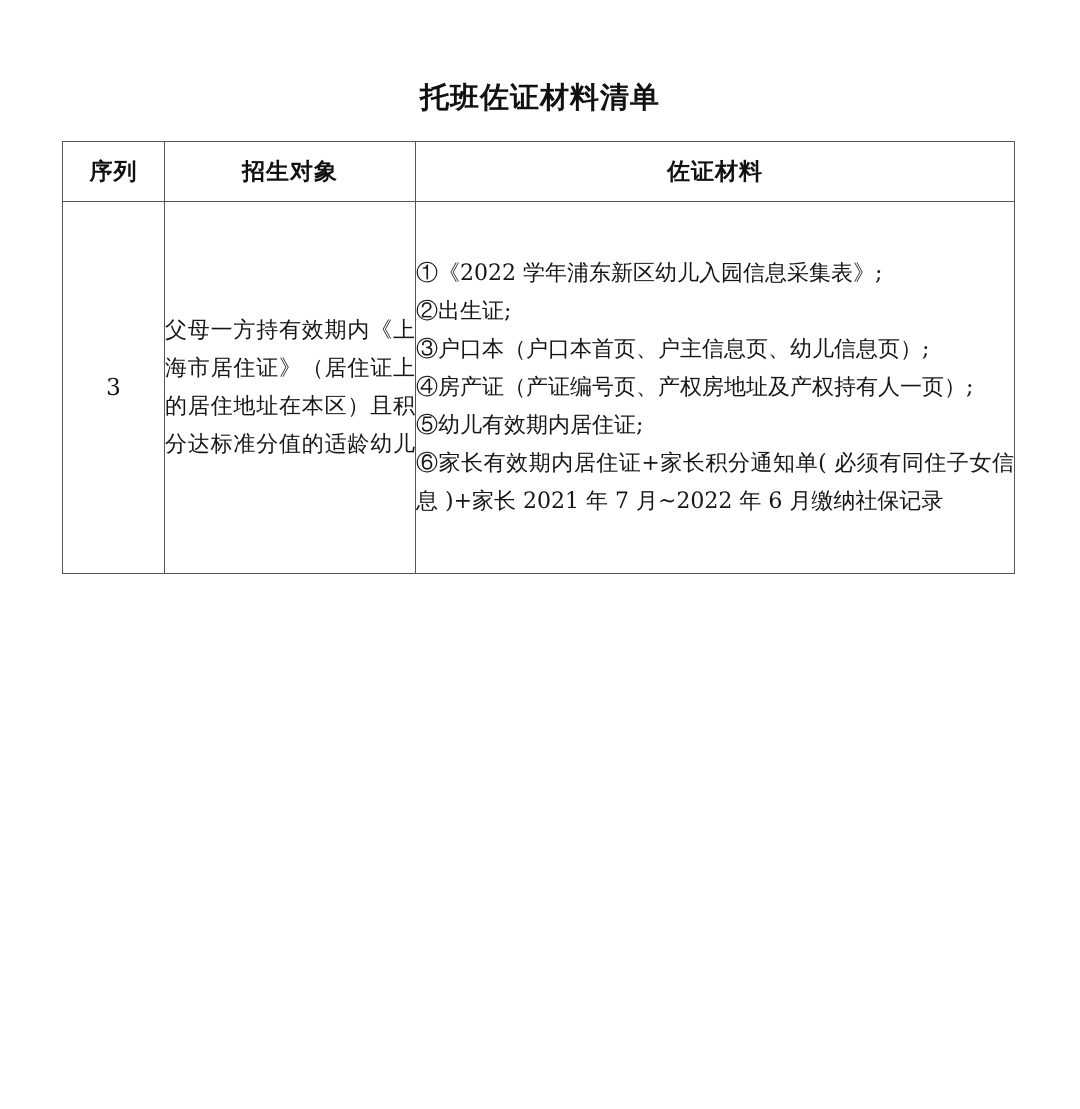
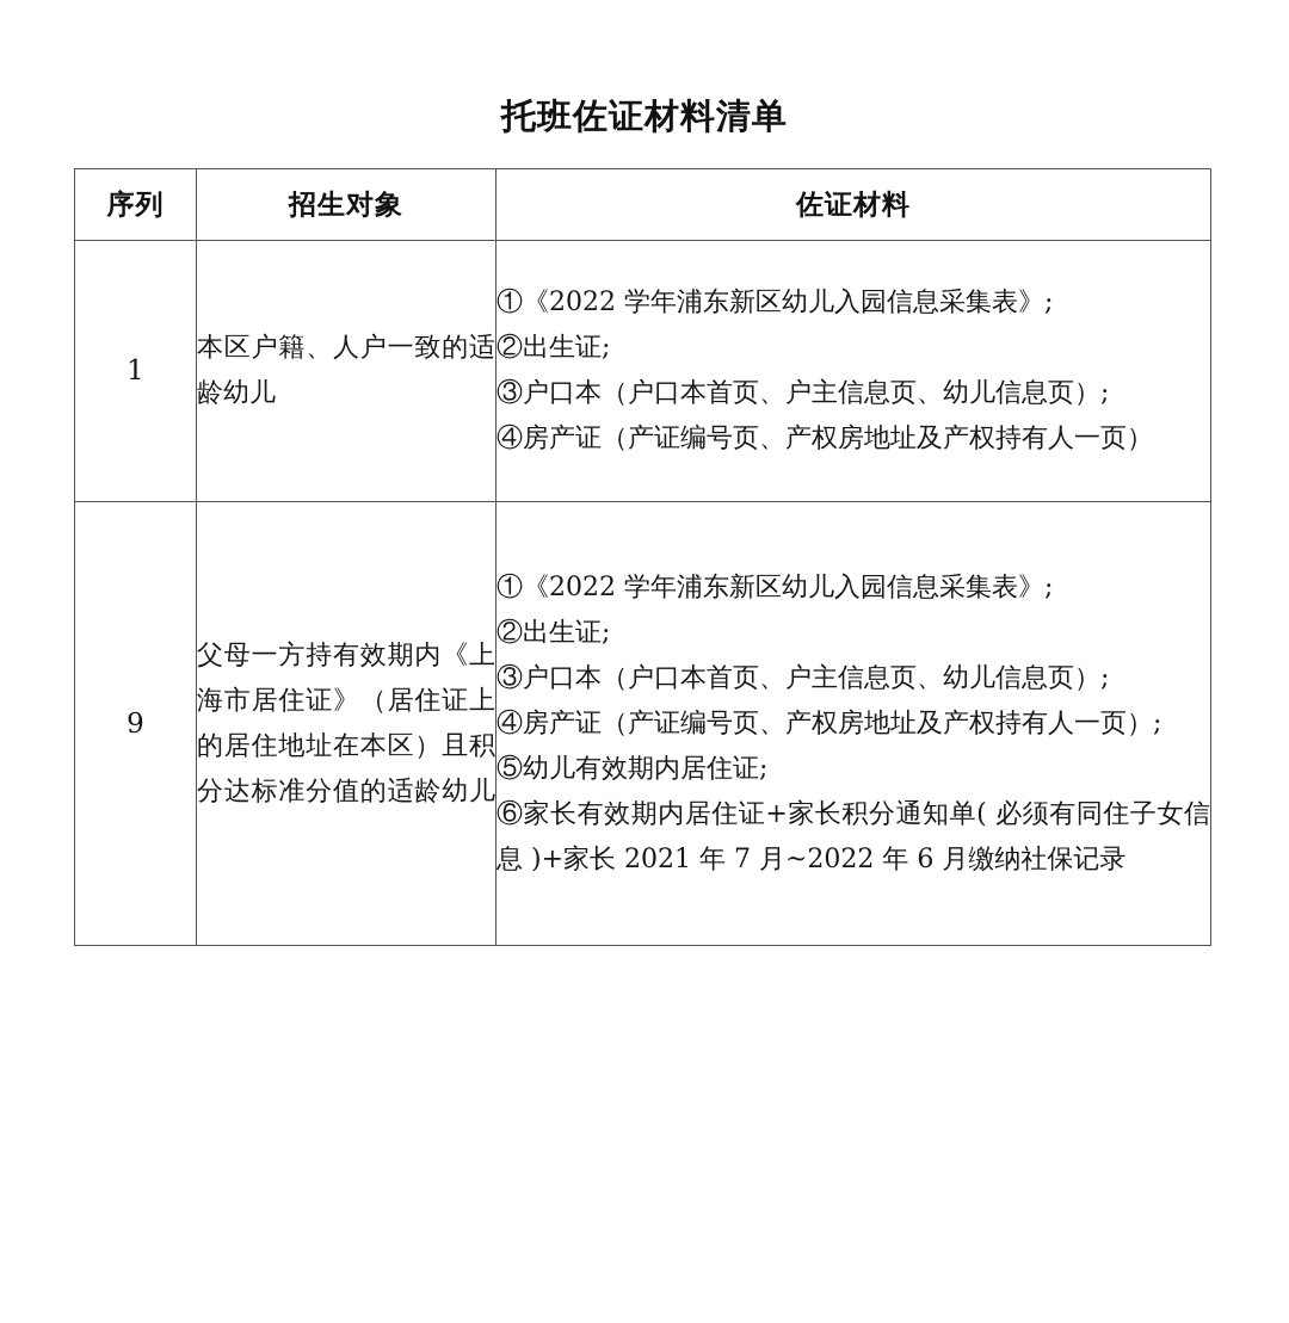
  托班佐证材料清单
  序列	招生对象	佐证材料
+ 1	本区户籍、人户一致的适龄幼儿	①《2022 学年浦东新区幼儿入园信息采集表》;②出生证;③户口本（户口本首页、户主信息页、幼儿信息页）;④房产证（产证编号页、产权房地址及产权持有人一页）
- 3	父母一方持有效期内《上海市居住证》（居住证上的居住地址在本区）且积分达标准分值的适龄幼儿	①《2022 学年浦东新区幼儿入园信息采集表》;②出生证;③户口本（户口本首页、户主信息页、幼儿信息页）;④房产证（产证编号页、产权房地址及产权持有人一页）;⑤幼儿有效期内居住证;⑥家长有效期内居住证+家长积分通知单( 必须有同住子女信息 )+家长 2021 年 7 月~2022 年 6 月缴纳社保记录
+ 9	父母一方持有效期内《上海市居住证》（居住证上的居住地址在本区）且积分达标准分值的适龄幼儿	①《2022 学年浦东新区幼儿入园信息采集表》;②出生证;③户口本（户口本首页、户主信息页、幼儿信息页）;④房产证（产证编号页、产权房地址及产权持有人一页）;⑤幼儿有效期内居住证;⑥家长有效期内居住证+家长积分通知单( 必须有同住子女信息 )+家长 2021 年 7 月~2022 年 6 月缴纳社保记录
